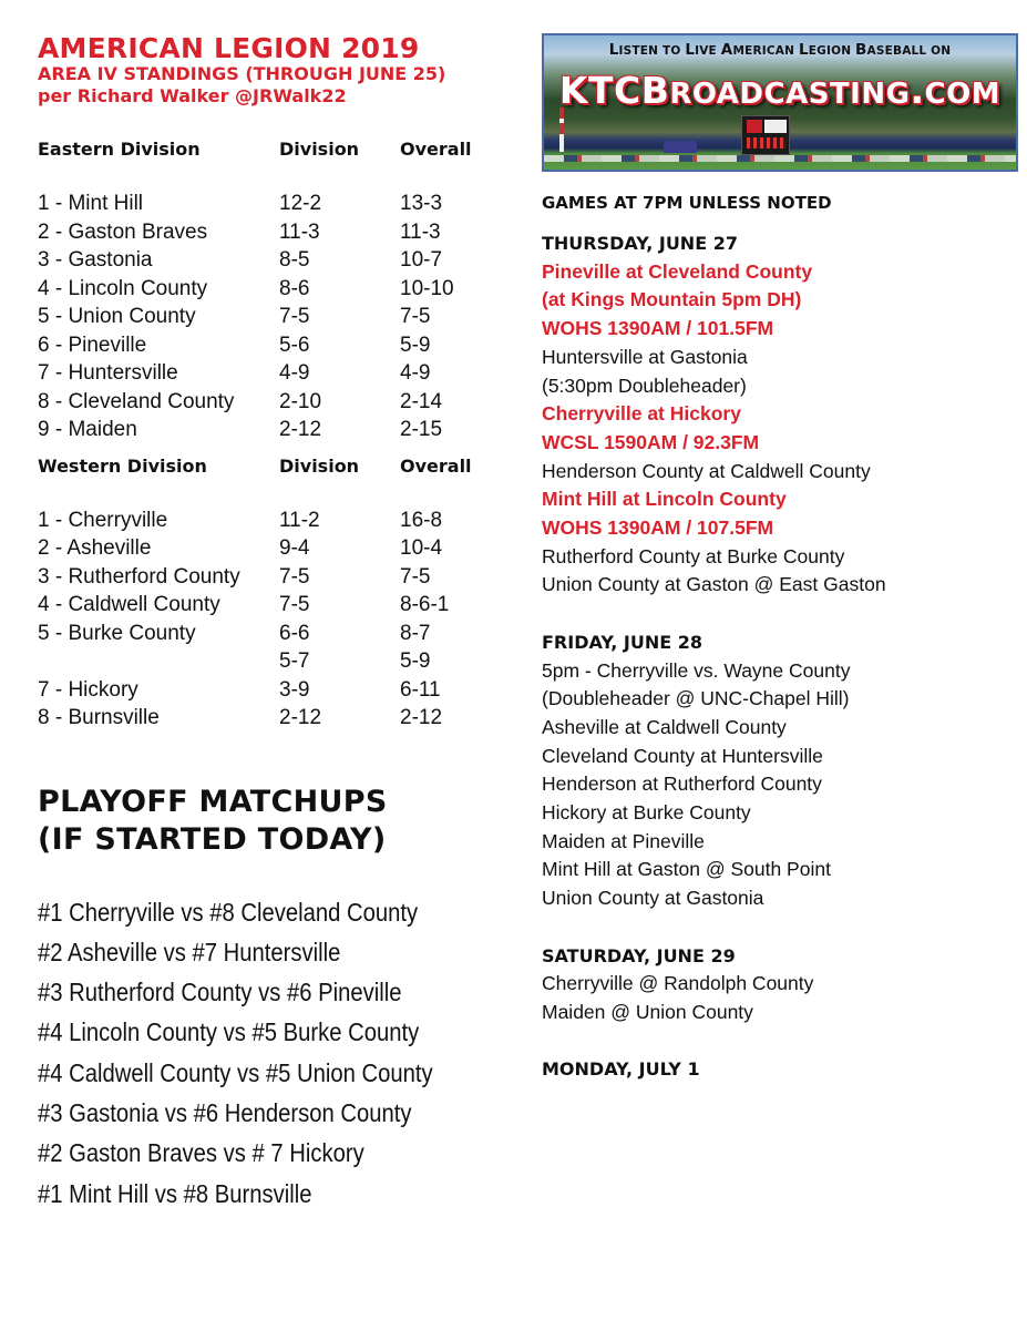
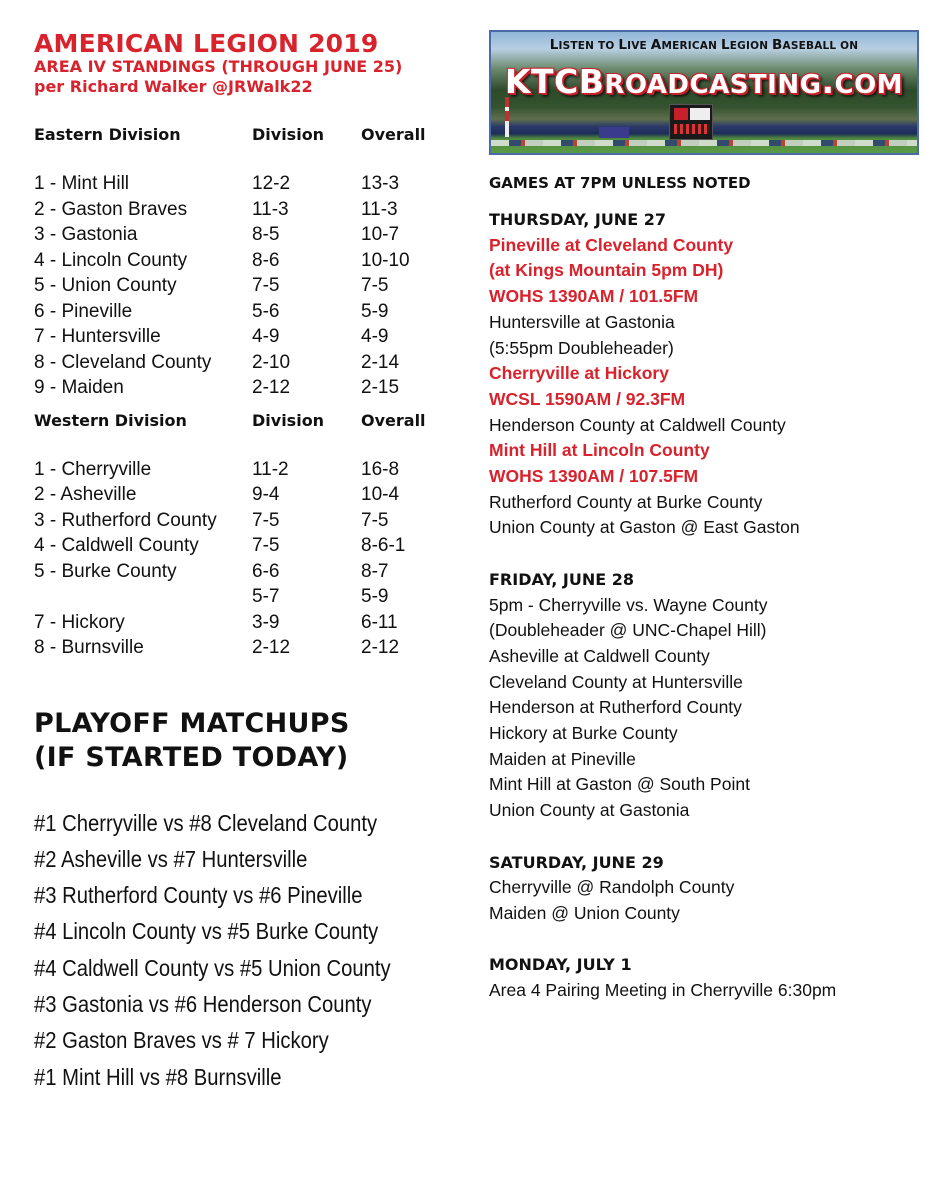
  AMERICAN LEGION 2019
  AREA IV STANDINGS (THROUGH JUNE 25)
  per Richard Walker @JRWalk22
  Eastern Division
  Division
  Overall
  1 - Mint Hill
  12-2
  13-3
  2 - Gaston Braves
  11-3
  11-3
  3 - Gastonia
  8-5
  10-7
  4 - Lincoln County
  8-6
  10-10
  5 - Union County
  7-5
  7-5
  6 - Pineville
  5-6
  5-9
  7 - Huntersville
  4-9
  4-9
  8 - Cleveland County
  2-10
  2-14
  9 - Maiden
  2-12
  2-15
  Western Division
  Division
  Overall
  1 - Cherryville
  11-2
  16-8
  2 - Asheville
  9-4
  10-4
  3 - Rutherford County
  7-5
  7-5
  4 - Caldwell County
  7-5
  8-6-1
  5 - Burke County
  6-6
  8-7
  5-7
  5-9
  7 - Hickory
  3-9
  6-11
  8 - Burnsville
  2-12
  2-12
  PLAYOFF MATCHUPS
  (IF STARTED TODAY)
  #1 Cherryville vs #8 Cleveland County
  #2 Asheville vs #7 Huntersville
  #3 Rutherford County vs #6 Pineville
  #4 Lincoln County vs #5 Burke County
  #4 Caldwell County vs #5 Union County
  #3 Gastonia vs #6 Henderson County
  #2 Gaston Braves vs # 7 Hickory
  #1 Mint Hill vs #8 Burnsville
  LISTEN TO LIVE AMERICAN LEGION BASEBALL ON
  KTCBROADCASTING.COM
  GAMES AT 7PM UNLESS NOTED
  THURSDAY, JUNE 27
  Pineville at Cleveland County
  (at Kings Mountain 5pm DH)
  WOHS 1390AM / 101.5FM
  Huntersville at Gastonia
- (5:30pm Doubleheader)
+ (5:55pm Doubleheader)
  Cherryville at Hickory
  WCSL 1590AM / 92.3FM
  Henderson County at Caldwell County
  Mint Hill at Lincoln County
  WOHS 1390AM / 107.5FM
  Rutherford County at Burke County
  Union County at Gaston @ East Gaston
  FRIDAY, JUNE 28
  5pm - Cherryville vs. Wayne County
  (Doubleheader @ UNC-Chapel Hill)
  Asheville at Caldwell County
  Cleveland County at Huntersville
  Henderson at Rutherford County
  Hickory at Burke County
  Maiden at Pineville
  Mint Hill at Gaston @ South Point
  Union County at Gastonia
  SATURDAY, JUNE 29
  Cherryville @ Randolph County
  Maiden @ Union County
  MONDAY, JULY 1
+ Area 4 Pairing Meeting in Cherryville 6:30pm
